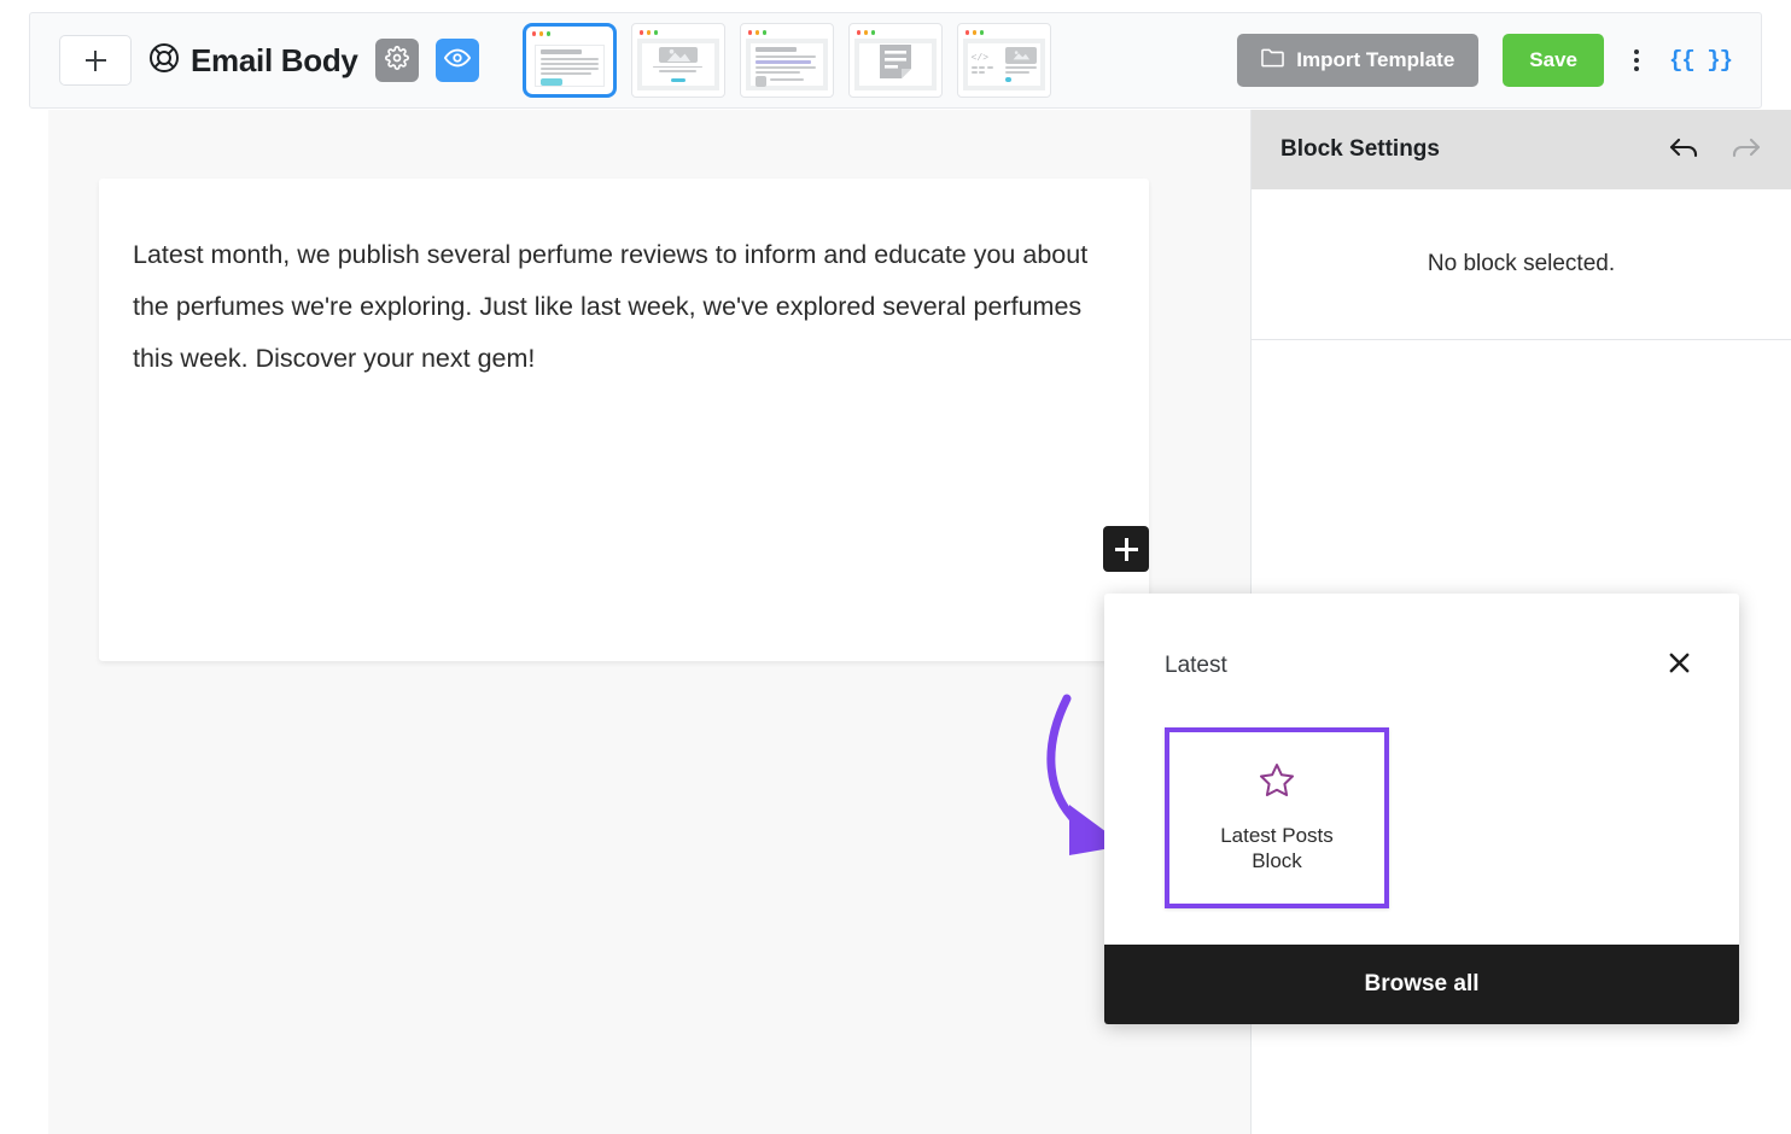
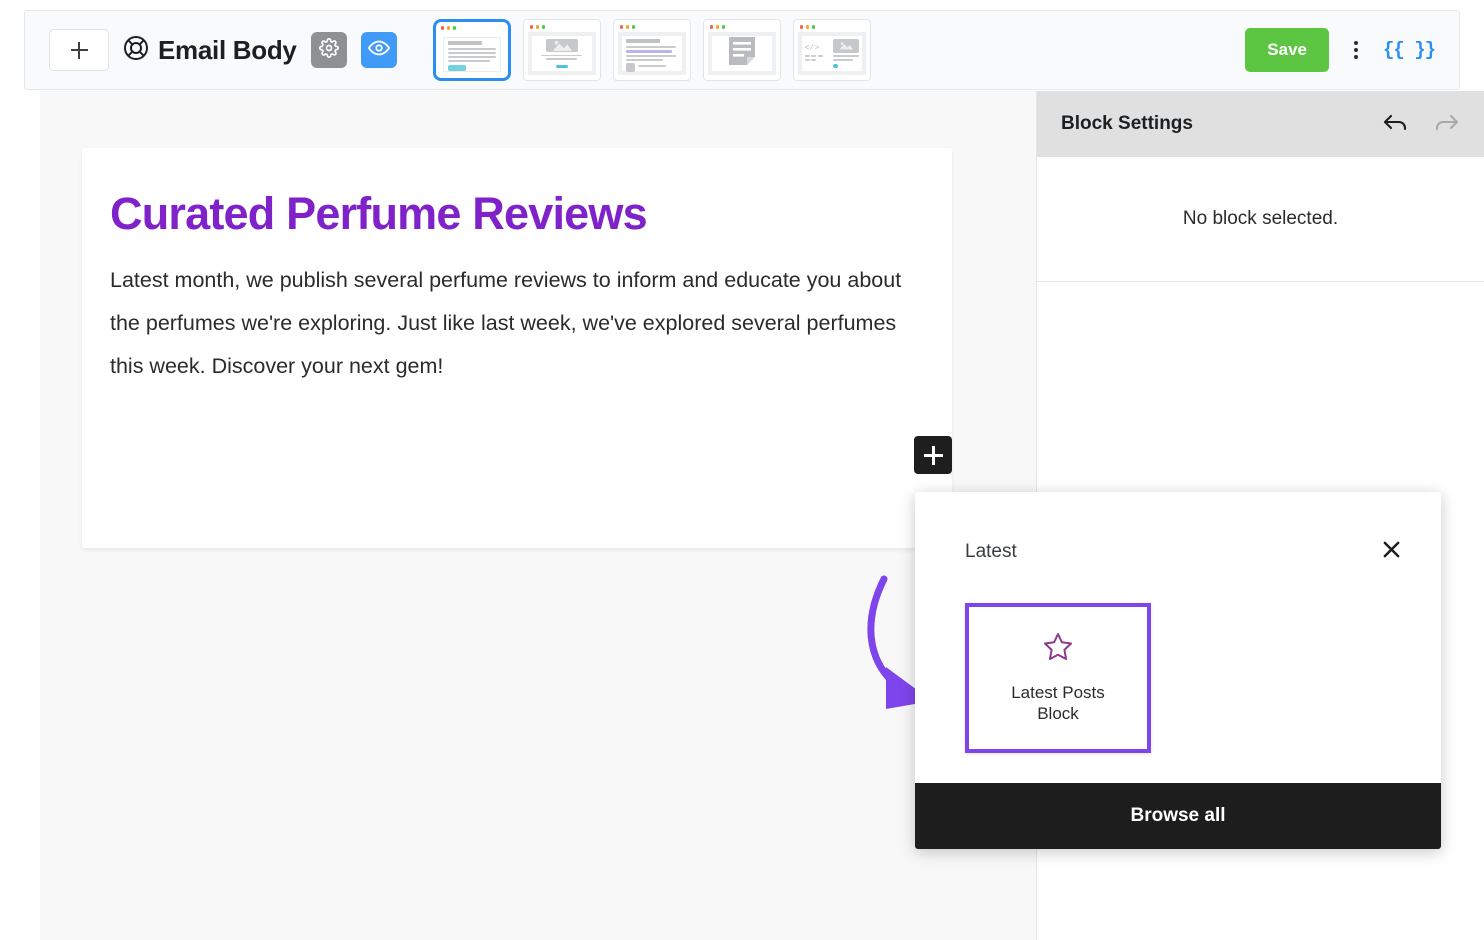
  Email Body
  </>
- Import Template
  Save
  {{ }}
+ Curated Perfume Reviews
  Latest month, we publish several perfume reviews to inform and educate you about the perfumes we're exploring. Just like last week, we've explored several perfumes this week. Discover your next gem!
  Block Settings
  No block selected.
  Latest
  Latest Posts Block
  Browse all
